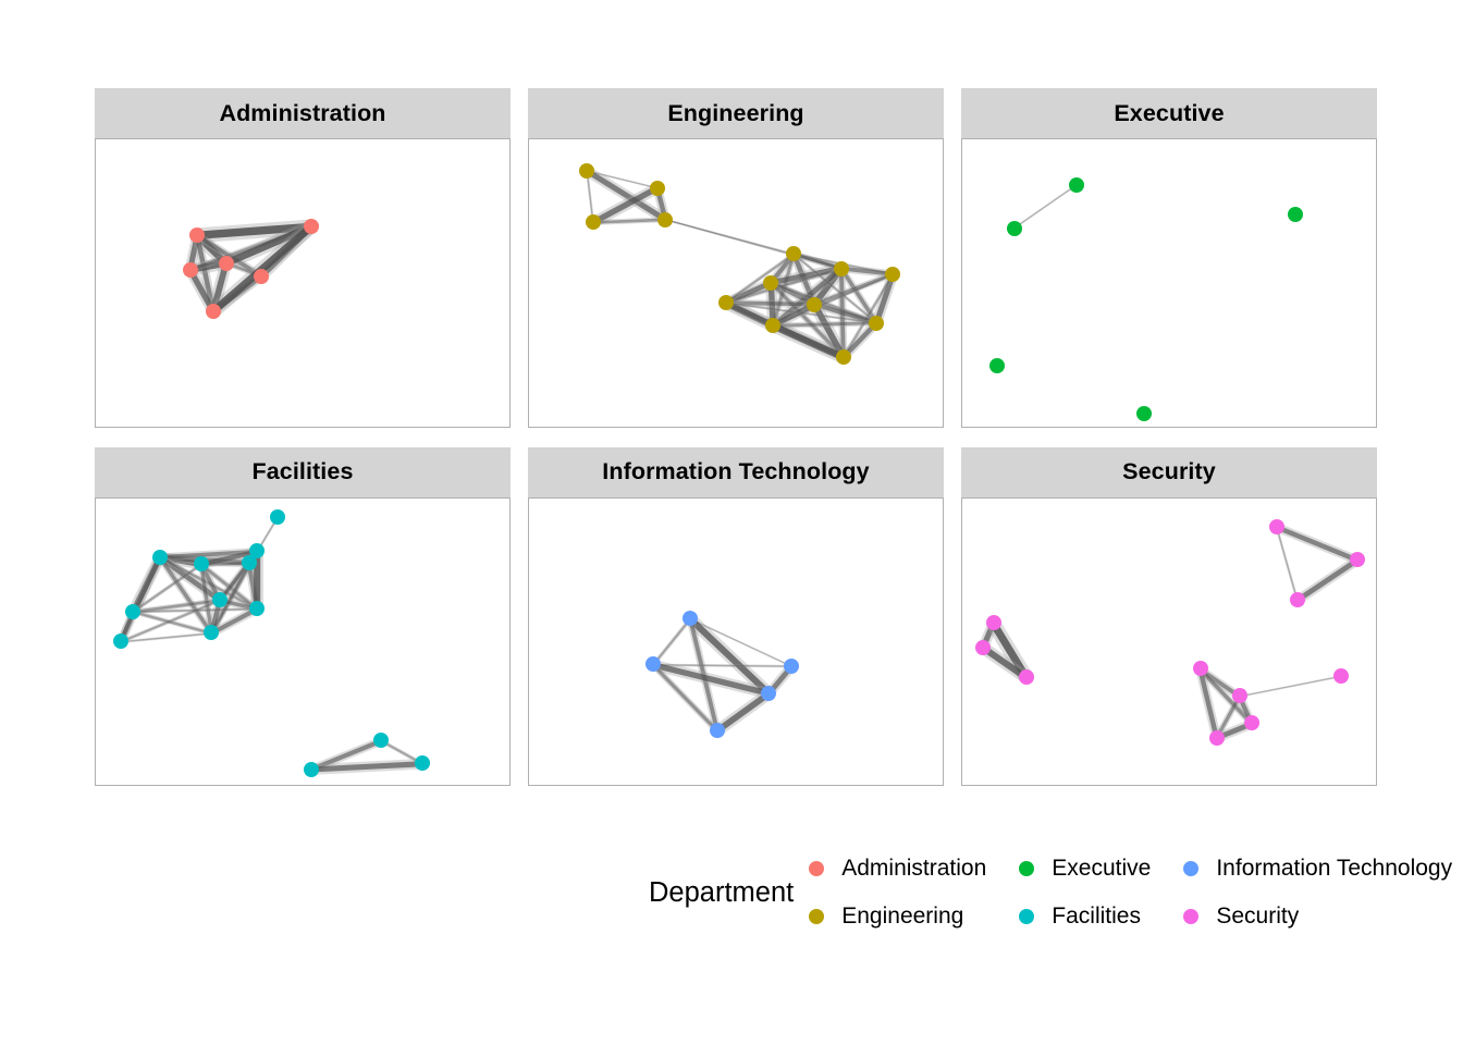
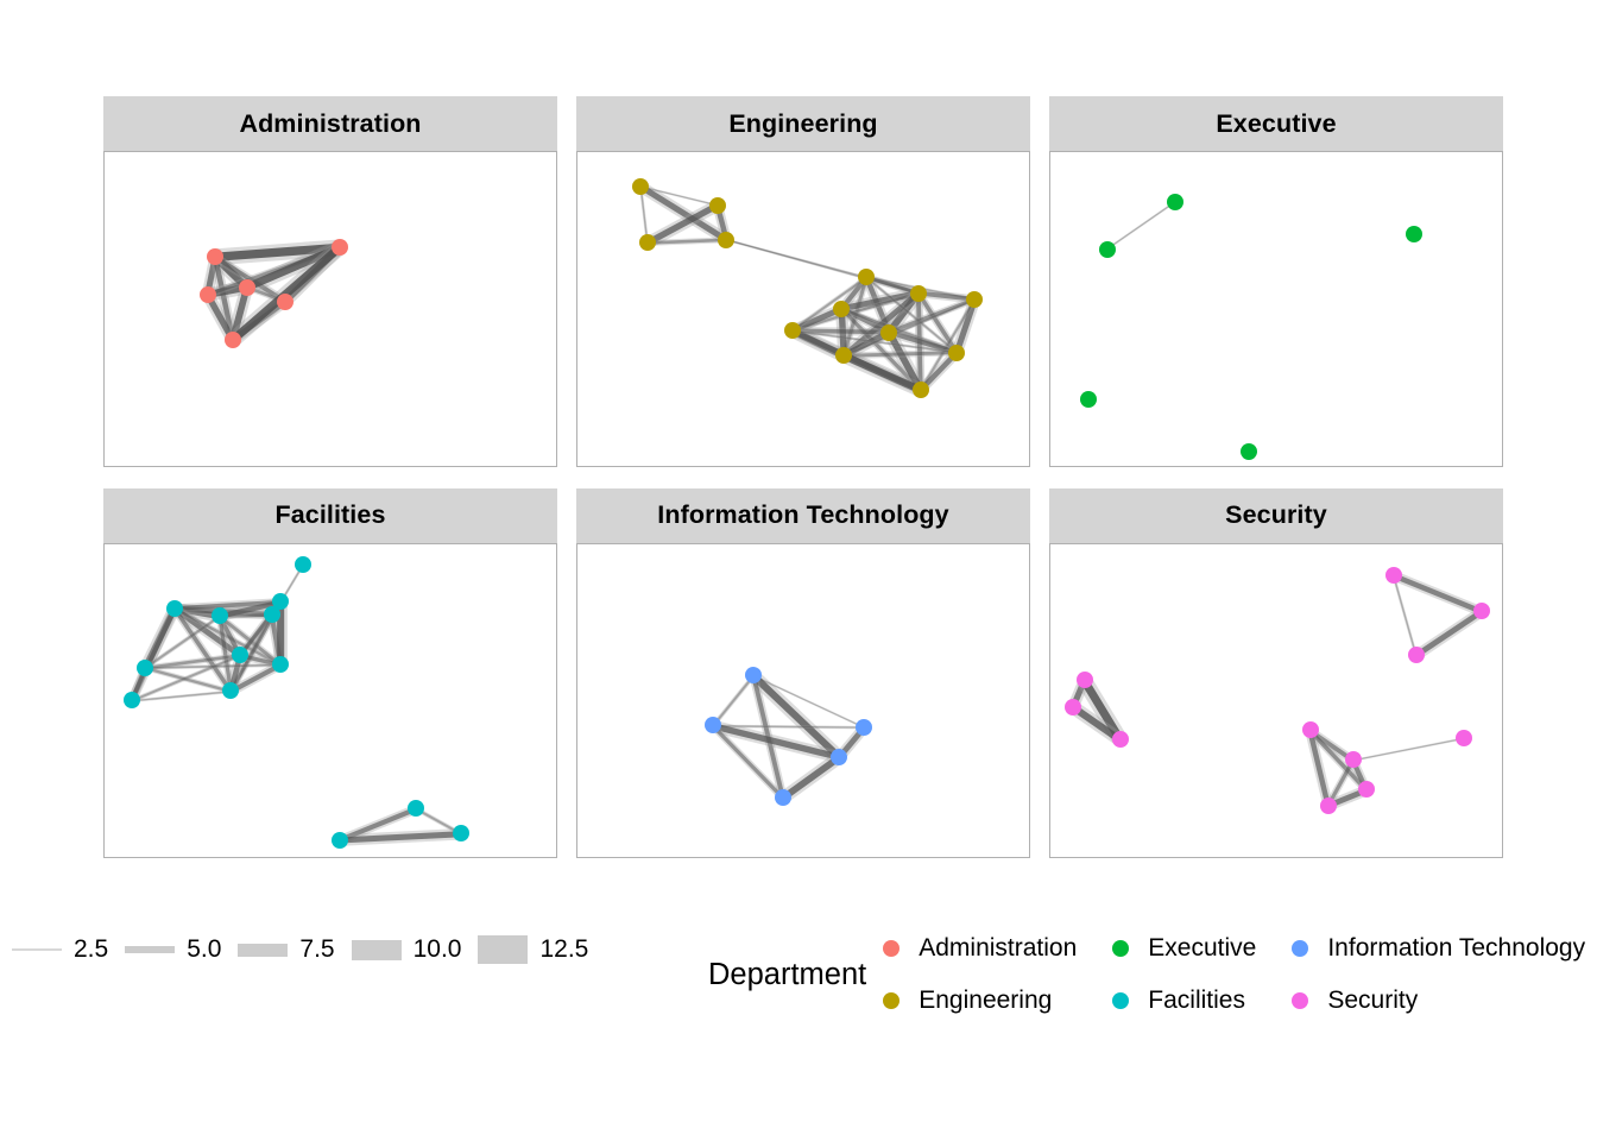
  Administration
  Engineering
  Executive
  Facilities
  Information Technology
  Security
+ 2.5
+ 5.0
+ 7.5
+ 10.0
+ 12.5
  Department
  Administration
  Engineering
  Executive
  Facilities
  Information Technology
  Security
